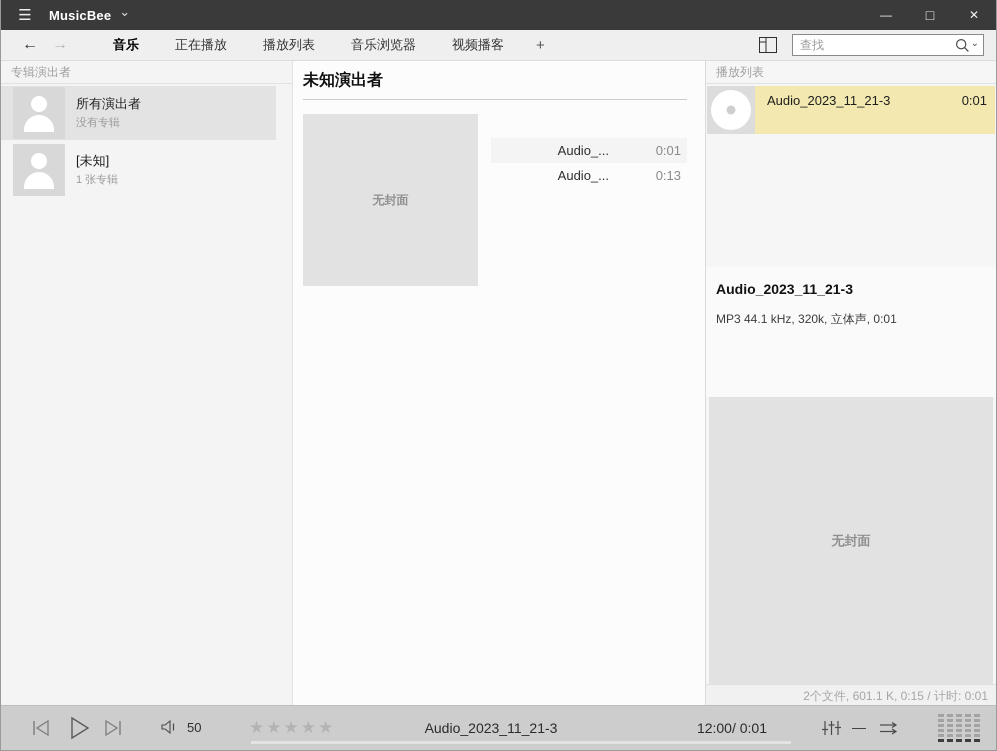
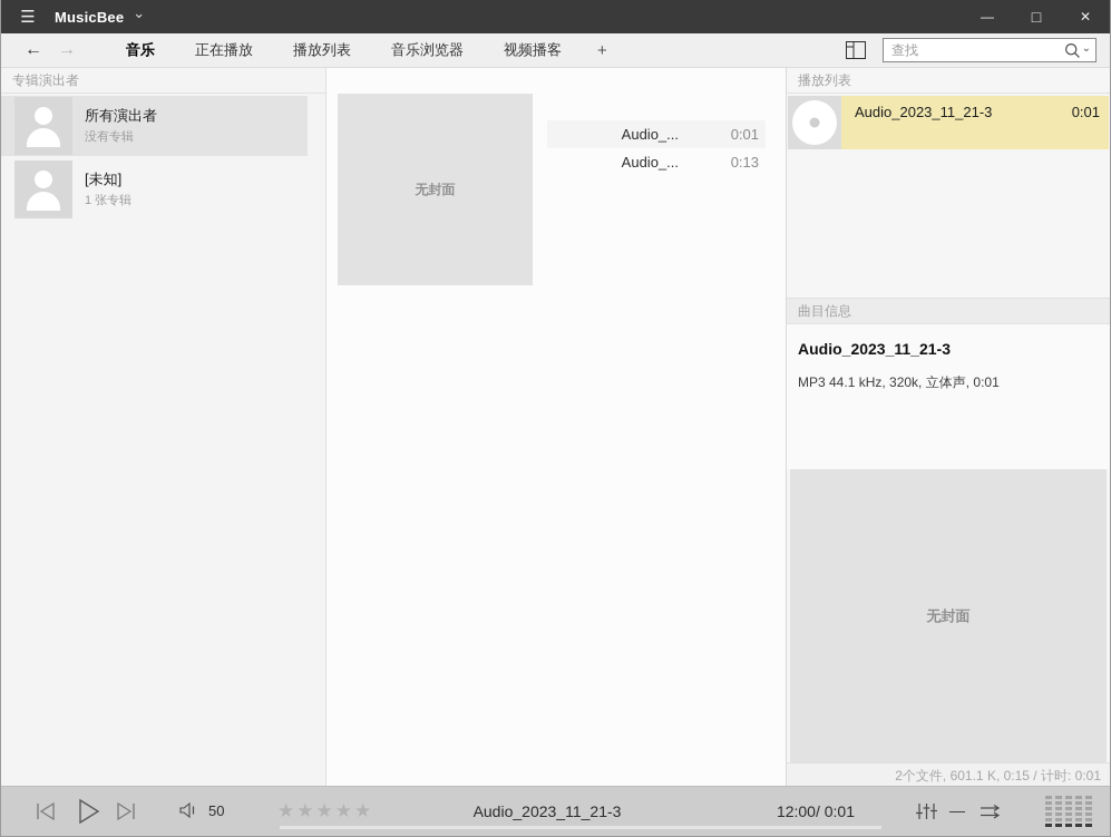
  ☰
  MusicBee
  ⌄
  —
  □
  ✕
  ←
  →
  音乐
  正在播放
  播放列表
  音乐浏览器
  视频播客
  +
  查找
  ⌄
  专辑演出者
  所有演出者
  没有专辑
  [未知]
  1 张专辑
- 未知演出者
  无封面
  Audio_...
  0:01
  Audio_...
  0:13
  播放列表
  Audio_2023_11_21-3
  0:01
+ 曲目信息
  Audio_2023_11_21-3
  MP3 44.1 kHz, 320k, 立体声, 0:01
  无封面
  2个文件, 601.1 K, 0:15 / 计时: 0:01
  50
  ★★★★★
  Audio_2023_11_21-3
  12:00/ 0:01
  —
